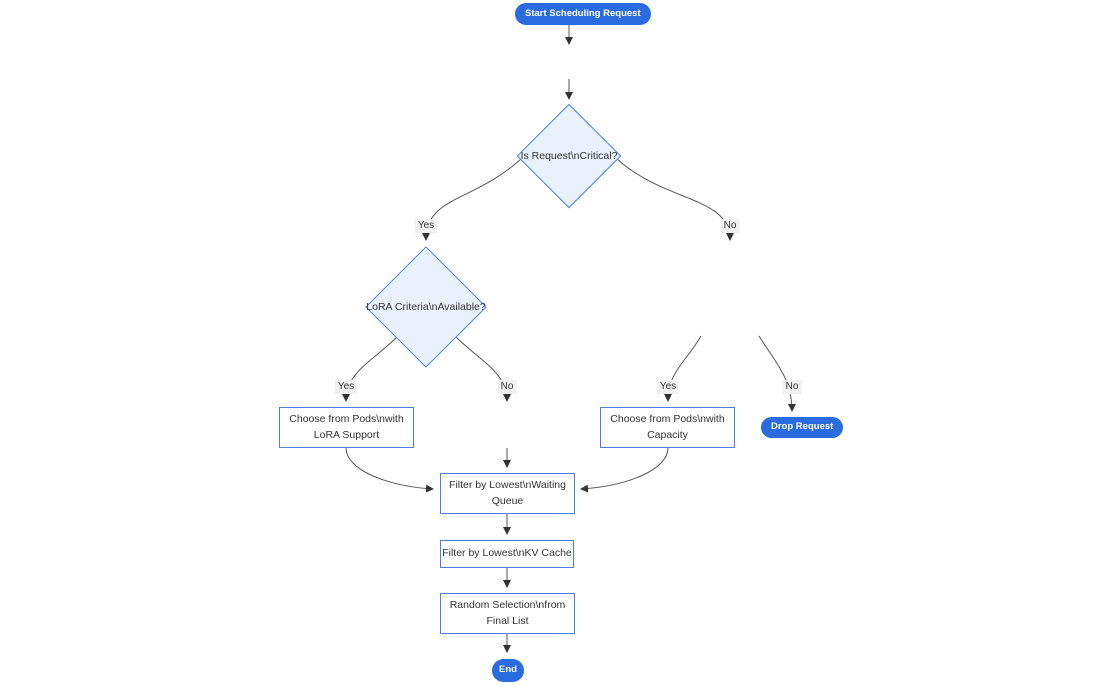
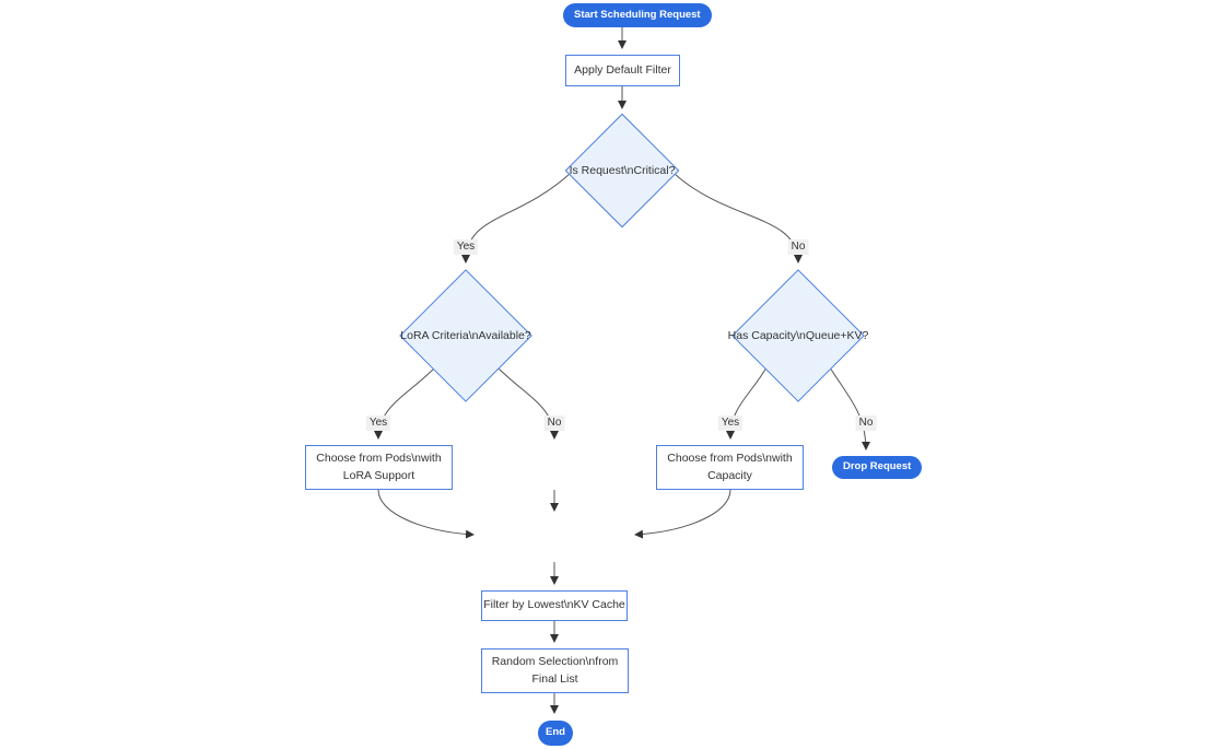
  Start Scheduling Request
+ Apply Default Filter
  Is Request\nCritical?
  LoRA Criteria\nAvailable?
+ Has Capacity\nQueue+KV?
  Choose from Pods\nwith
  LoRA Support
  Choose from Pods\nwith
  Capacity
  Drop Request
- Filter by Lowest\nWaiting
- Queue
  Filter by Lowest\nKV Cache
  Random Selection\nfrom
  Final List
  End
  Yes
  No
  Yes
  No
  Yes
  No
